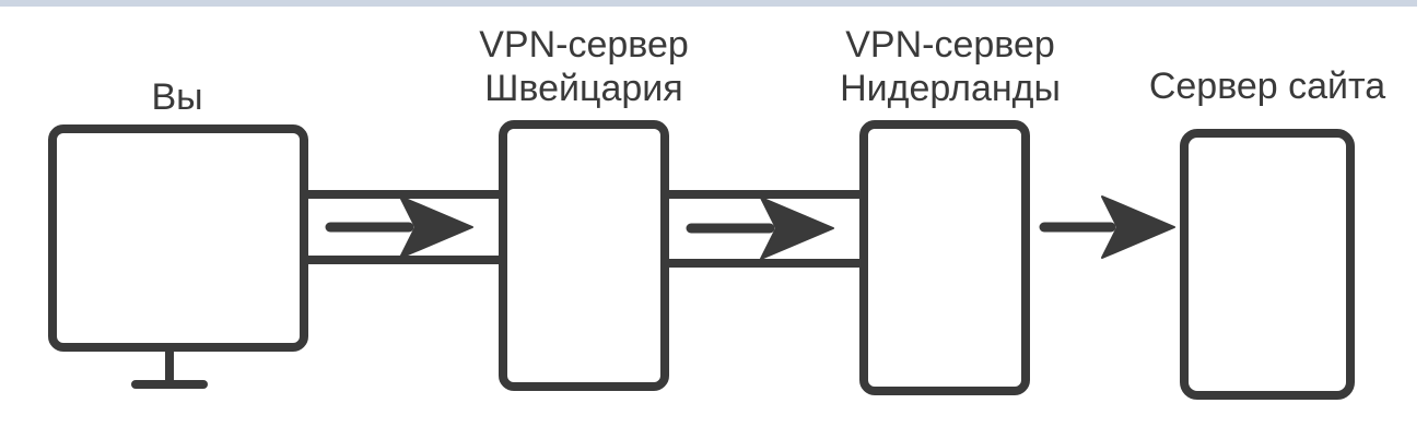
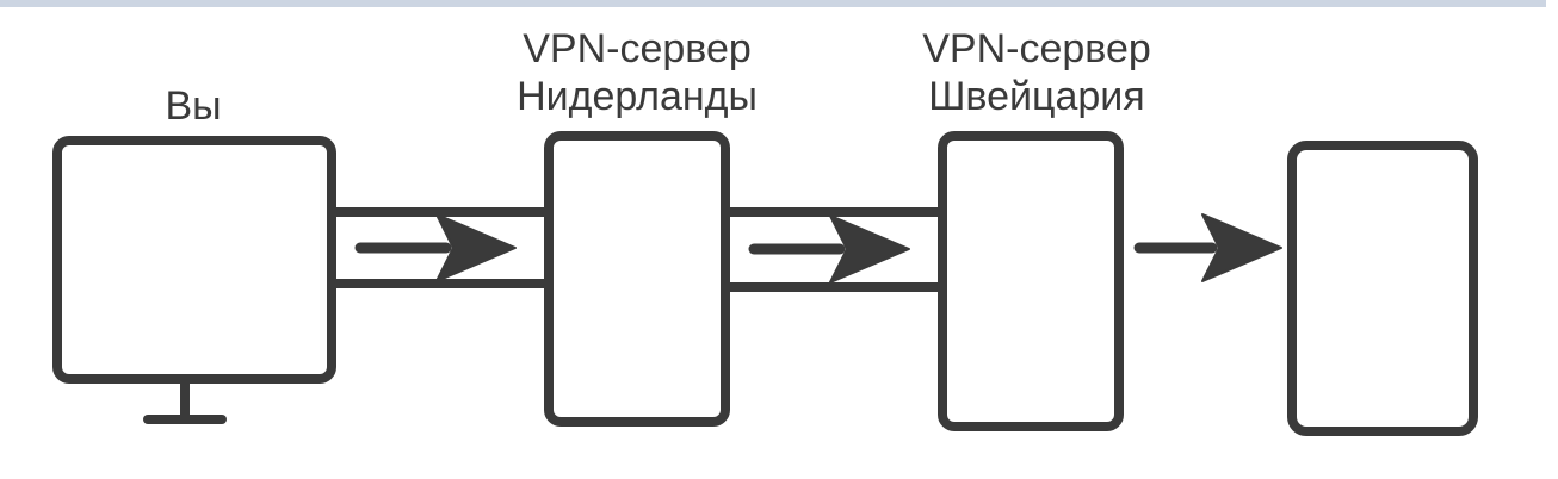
  Вы
  VPN-сервер
- Швейцария
+ Нидерланды
  VPN-сервер
- Нидерланды
+ Швейцария
- Сервер сайта
